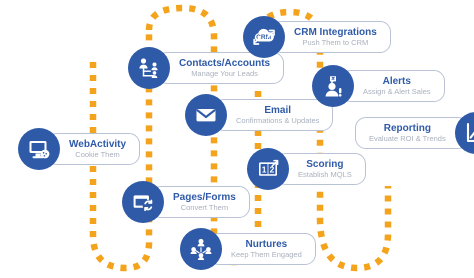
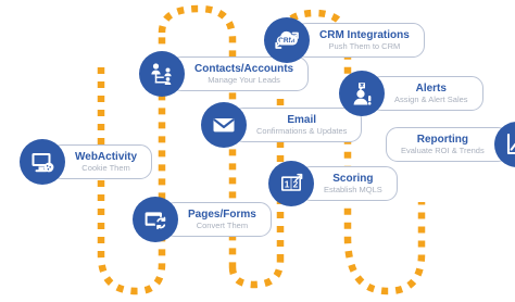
  WebActivity
  Cookie Them
  Contacts/Accounts
  Manage Your Leads
  CRM Integrations
  Push Them to CRM
  Alerts
  Assign & Alert Sales
  Email
  Confirmations & Updates
  Reporting
  Evaluate ROI & Trends
  1
  2
  Scoring
  Establish MQLS
  Pages/Forms
  Convert Them
- Nurtures
- Keep Them Engaged
